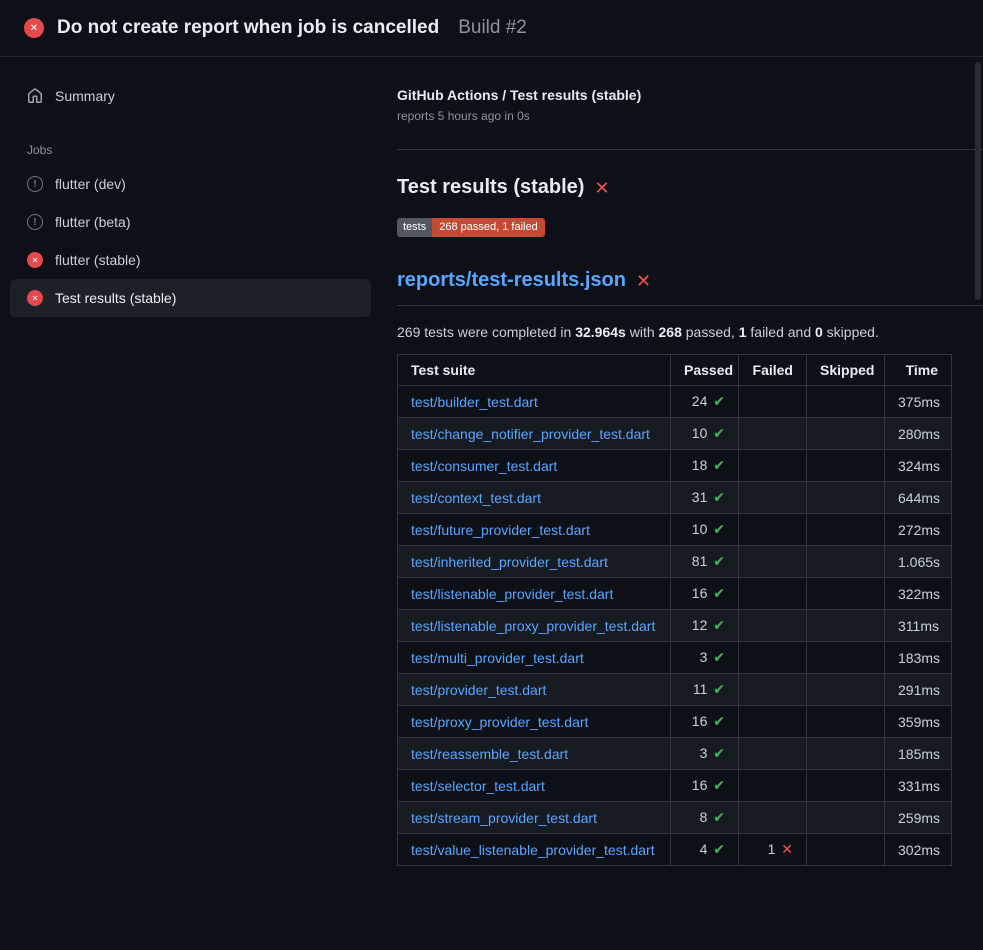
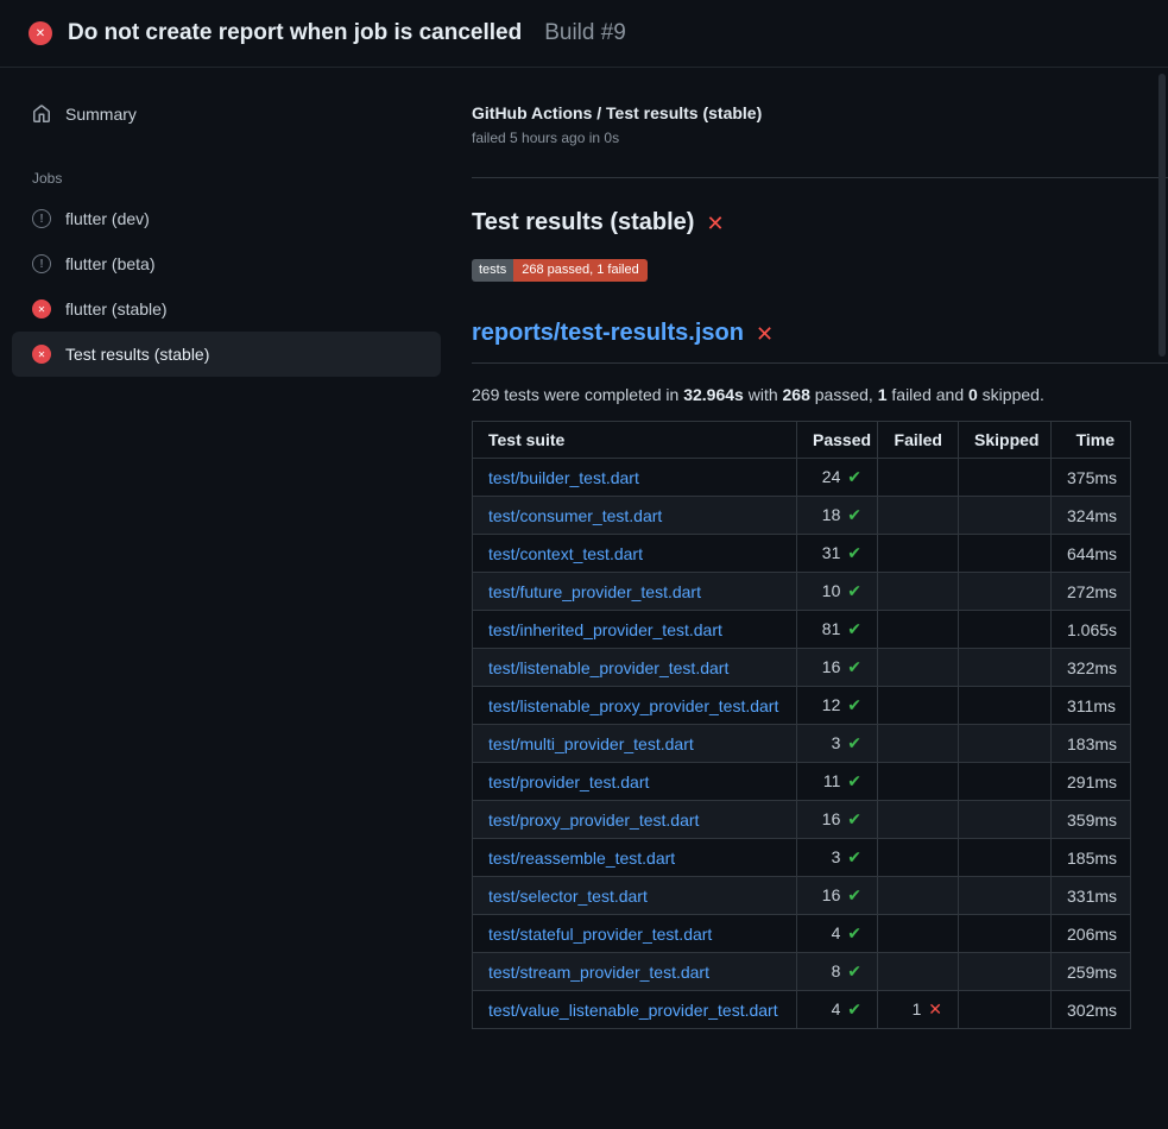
  ✕
  Do not create report when job is cancelled
- Build #2
+ Build #9
  Summary
  Jobs
  !
  flutter (dev)
  !
  flutter (beta)
  ✕
  flutter (stable)
  ✕
  Test results (stable)
  GitHub Actions / Test results (stable)
- reports 5 hours ago in 0s
+ failed 5 hours ago in 0s
  Test results (stable)
  ✕
  tests
  268 passed, 1 failed
  reports/test-results.json
  ✕
  269 tests were completed in 32.964s with 268 passed, 1 failed and 0 skipped.
  Test suite	Passed	Failed	Skipped	Time
  test/builder_test.dart	24 ✔			375ms
- test/change_notifier_provider_test.dart	10 ✔			280ms
  test/consumer_test.dart	18 ✔			324ms
  test/context_test.dart	31 ✔			644ms
  test/future_provider_test.dart	10 ✔			272ms
  test/inherited_provider_test.dart	81 ✔			1.065s
  test/listenable_provider_test.dart	16 ✔			322ms
  test/listenable_proxy_provider_test.dart	12 ✔			311ms
  test/multi_provider_test.dart	3 ✔			183ms
  test/provider_test.dart	11 ✔			291ms
  test/proxy_provider_test.dart	16 ✔			359ms
  test/reassemble_test.dart	3 ✔			185ms
  test/selector_test.dart	16 ✔			331ms
+ test/stateful_provider_test.dart	4 ✔			206ms
  test/stream_provider_test.dart	8 ✔			259ms
  test/value_listenable_provider_test.dart	4 ✔	1 ✕		302ms
